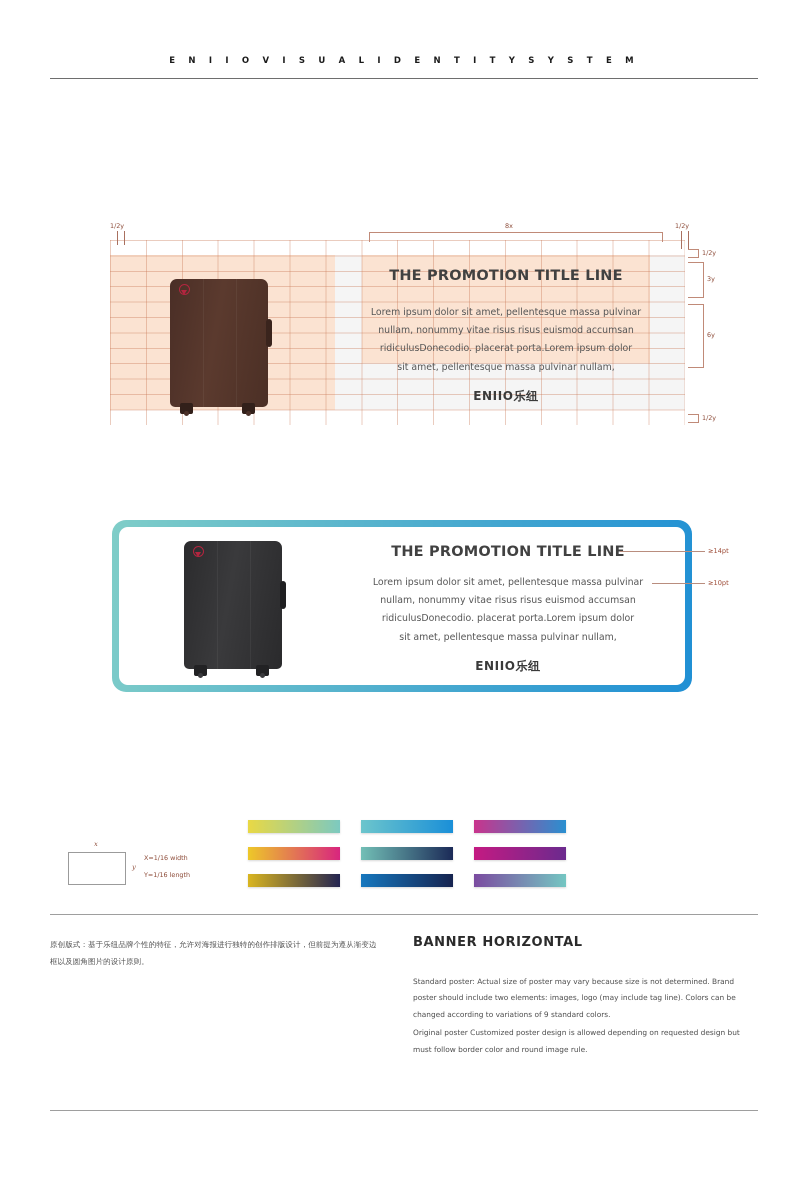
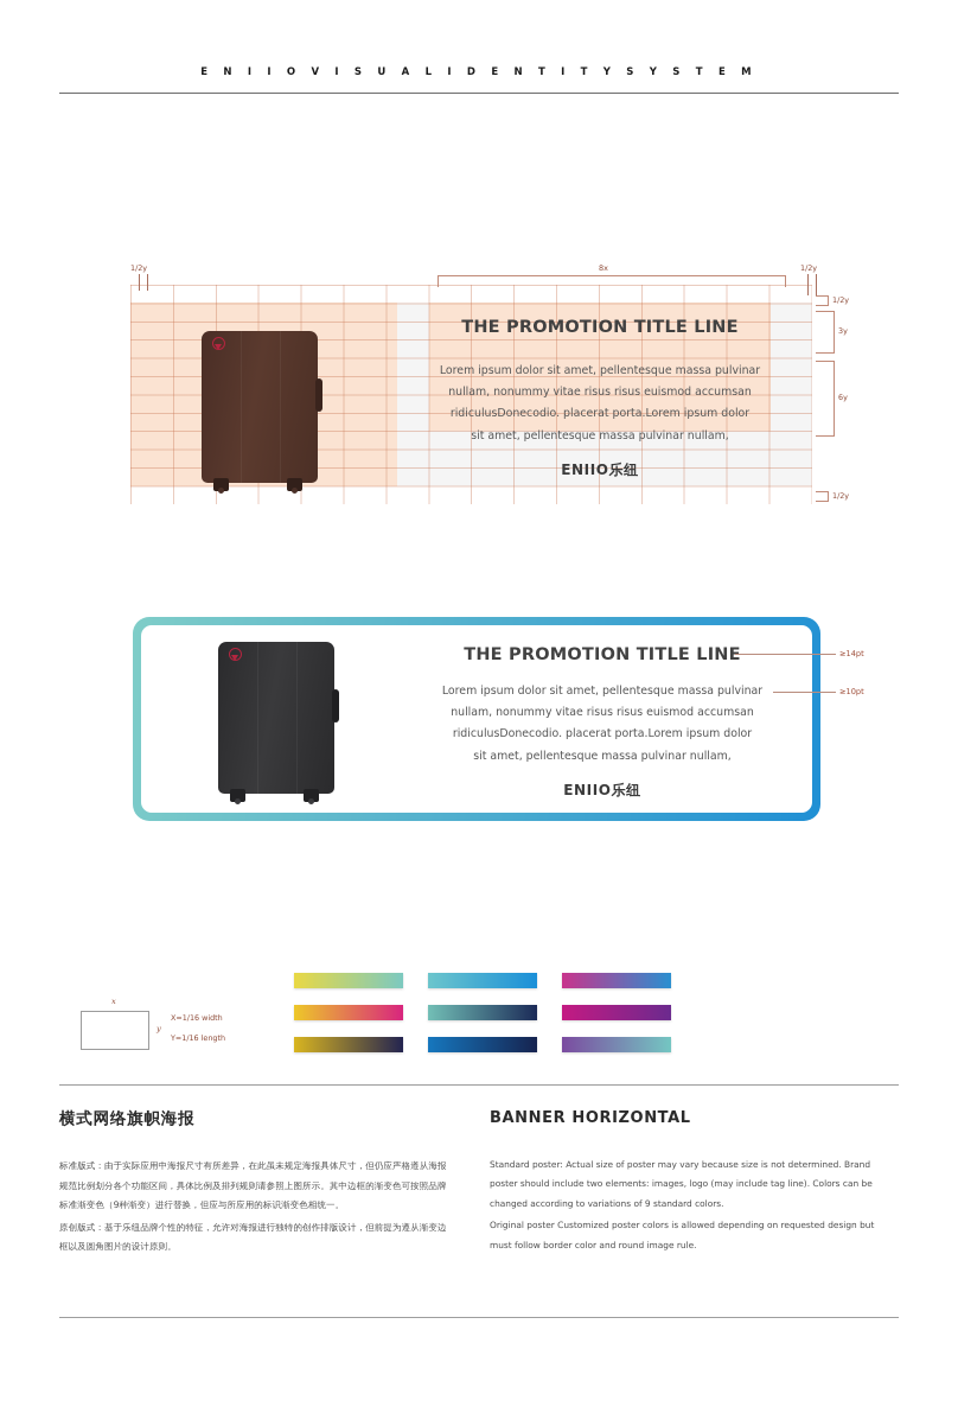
  E N I I O V I S U A L I D E N T I T Y S Y S T E M
  THE PROMOTION TITLE LINE
  Lorem ipsum dolor sit amet, pellentesque massa pulvinar
  nullam, nonummy vitae risus risus euismod accumsan
  ridiculusDonecodio. placerat porta.Lorem ipsum dolor
  sit amet, pellentesque massa pulvinar nullam,
  ENIIO乐纽
  1/2y
  8x
  1/2y
  1/2y
  3y
  6y
  1/2y
  THE PROMOTION TITLE LINE
  Lorem ipsum dolor sit amet, pellentesque massa pulvinar
  nullam, nonummy vitae risus risus euismod accumsan
  ridiculusDonecodio. placerat porta.Lorem ipsum dolor
  sit amet, pellentesque massa pulvinar nullam,
  ENIIO乐纽
  ≥14pt
  ≥10pt
  x
  y
  X=1/16 width
  Y=1/16 length
+ 横式网络旗帜海报
+ 标准版式：由于实际应用中海报尺寸有所差异，在此虽未规定海报具体尺寸，但仍应严格遵从海报规范比例划分各个功能区间，具体比例及排列规则请参照上图所示。其中边框的渐变色可按照品牌标准渐变色（9种渐变）进行替换，但应与所应用的标识渐变色相统一。
  原创版式：基于乐纽品牌个性的特征，允许对海报进行独特的创作排版设计，但前提为遵从渐变边框以及圆角图片的设计原则。
  BANNER HORIZONTAL
  Standard poster: Actual size of poster may vary because size is not determined. Brand poster should include two elements: images, logo (may include tag line). Colors can be changed according to variations of 9 standard colors.
- Original poster Customized poster design is allowed depending on requested design but must follow border color and round image rule.
+ Original poster Customized poster colors is allowed depending on requested design but must follow border color and round image rule.
